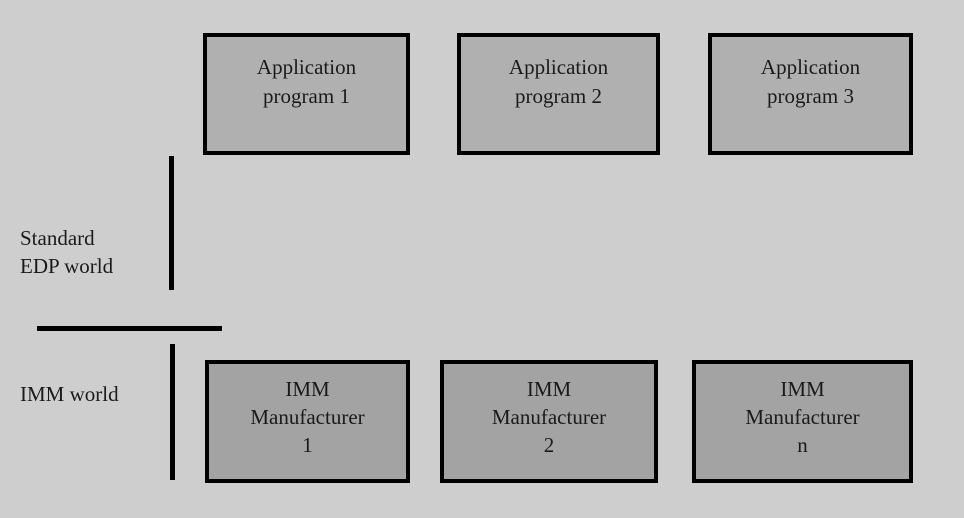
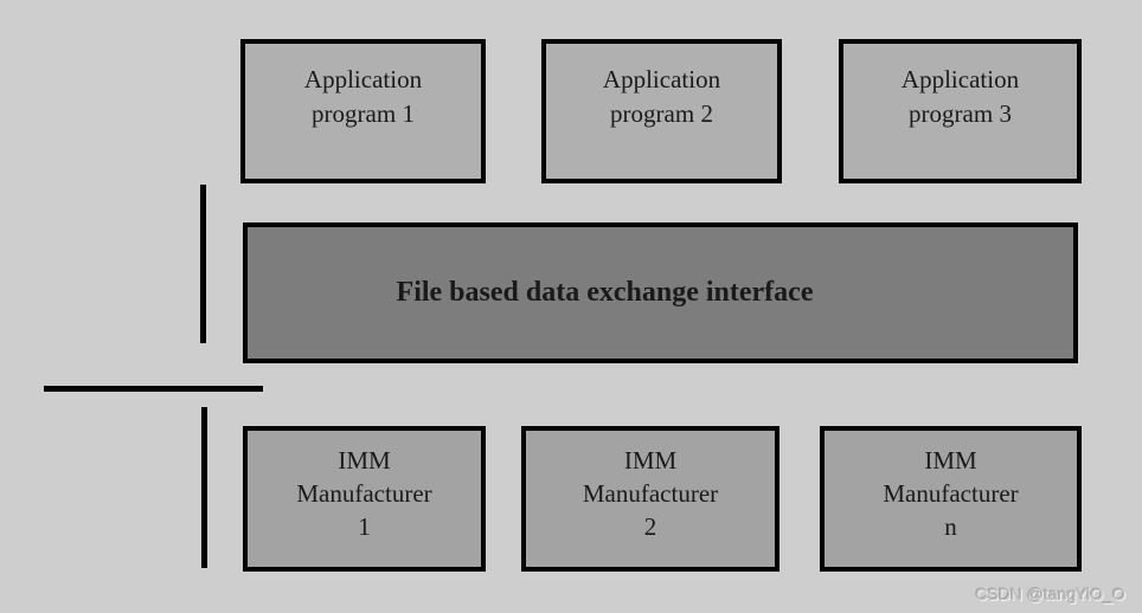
- Standard
- EDP world
- IMM world
  Application
  program 1
  Application
  program 2
  Application
  program 3
+ File based data exchange interface
  IMM
  Manufacturer
  1
  IMM
  Manufacturer
  2
  IMM
  Manufacturer
  n
+ CSDN @tangYiO_O
